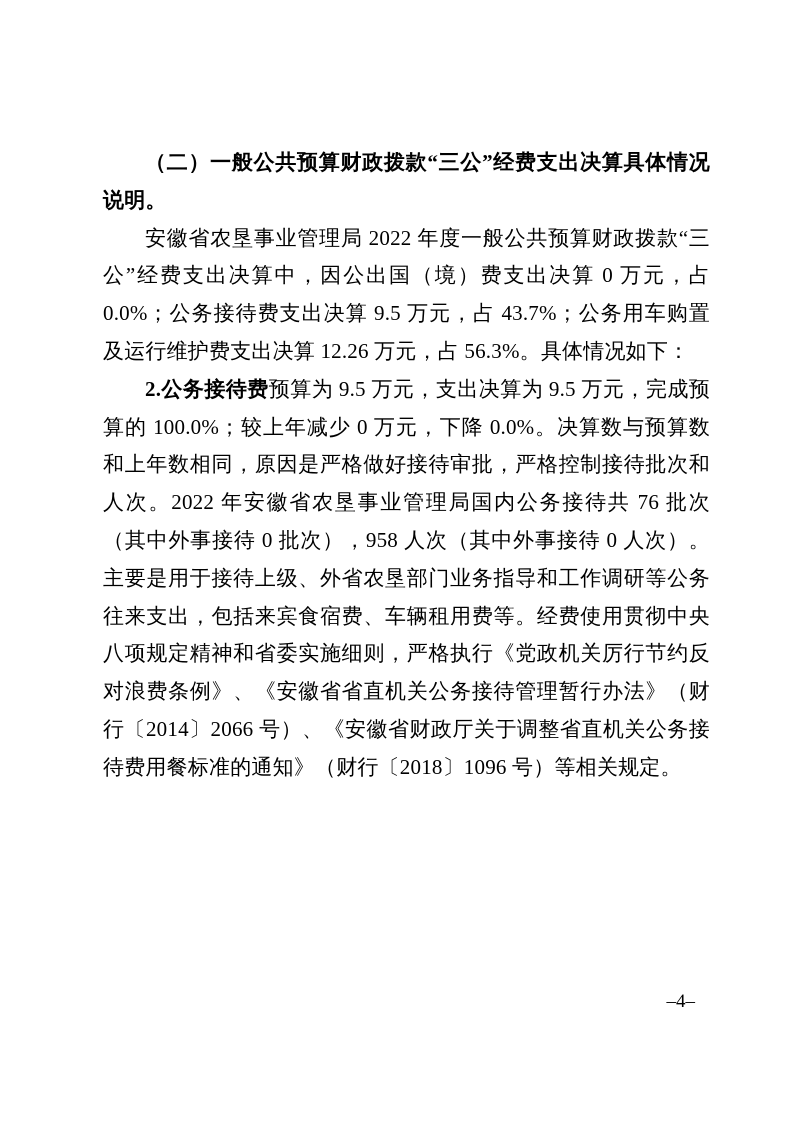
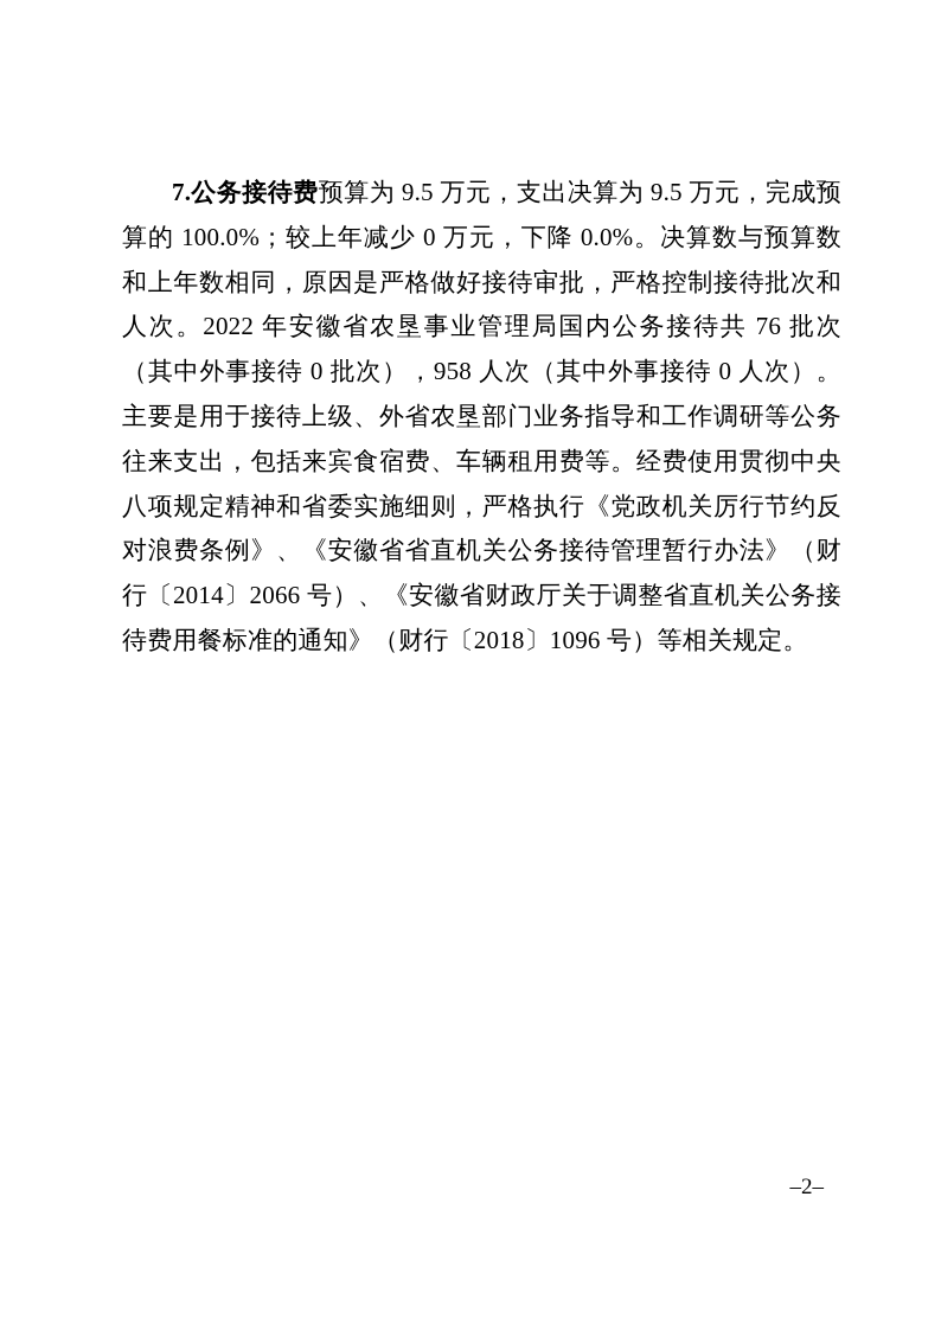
- （二）一般公共预算财政拨款“三公”经费支出决算具体情况说明。
- 安徽省农垦事业管理局 2022 年度一般公共预算财政拨款“三公”经费支出决算中，因公出国（境）费支出决算 0 万元，占 0.0%；公务接待费支出决算 9.5 万元，占 43.7%；公务用车购置及运行维护费支出决算 12.26 万元，占 56.3%。具体情况如下：
- 2.公务接待费预算为 9.5 万元，支出决算为 9.5 万元，完成预算的 100.0%；较上年减少 0 万元，下降 0.0%。决算数与预算数和上年数相同，原因是严格做好接待审批，严格控制接待批次和人次。2022 年安徽省农垦事业管理局国内公务接待共 76 批次（其中外事接待 0 批次），958 人次（其中外事接待 0 人次）。主要是用于接待上级、外省农垦部门业务指导和工作调研等公务往来支出，包括来宾食宿费、车辆租用费等。经费使用贯彻中央八项规定精神和省委实施细则，严格执行《党政机关厉行节约反对浪费条例》、《安徽省省直机关公务接待管理暂行办法》（财行〔2014〕2066 号）、《安徽省财政厅关于调整省直机关公务接待费用餐标准的通知》（财行〔2018〕1096 号）等相关规定。
+ 7.公务接待费预算为 9.5 万元，支出决算为 9.5 万元，完成预算的 100.0%；较上年减少 0 万元，下降 0.0%。决算数与预算数和上年数相同，原因是严格做好接待审批，严格控制接待批次和人次。2022 年安徽省农垦事业管理局国内公务接待共 76 批次（其中外事接待 0 批次），958 人次（其中外事接待 0 人次）。主要是用于接待上级、外省农垦部门业务指导和工作调研等公务往来支出，包括来宾食宿费、车辆租用费等。经费使用贯彻中央八项规定精神和省委实施细则，严格执行《党政机关厉行节约反对浪费条例》、《安徽省省直机关公务接待管理暂行办法》（财行〔2014〕2066 号）、《安徽省财政厅关于调整省直机关公务接待费用餐标准的通知》（财行〔2018〕1096 号）等相关规定。
- –4–
+ –2–
